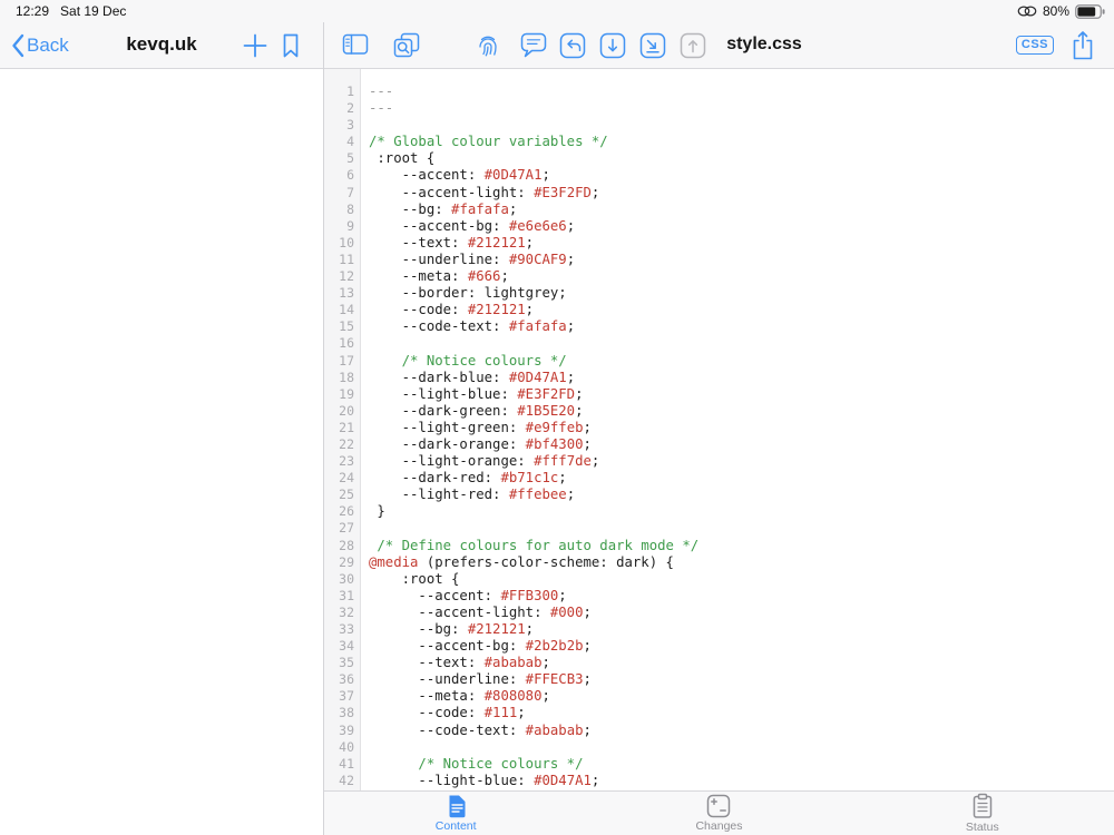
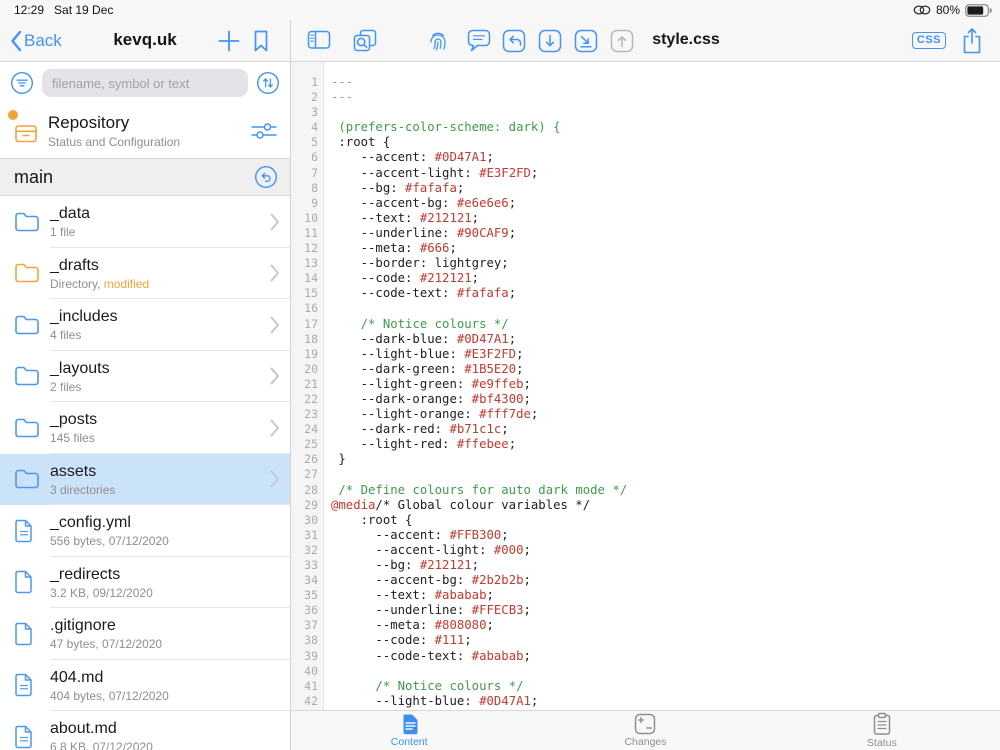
  12:29
  Sat 19 Dec
  80%
  Back
  kevq.uk
  style.css
  CSS
+ filename, symbol or text
+ Repository
+ Status and Configuration
+ main
+ _data
+ 1 file
+ _drafts
+ Directory, modified
+ _includes
+ 4 files
+ _layouts
+ 2 files
+ _posts
+ 145 files
+ assets
+ 3 directories
+ _config.yml
+ 556 bytes, 07/12/2020
+ _redirects
+ 3.2 KB, 09/12/2020
+ .gitignore
+ 47 bytes, 07/12/2020
+ 404.md
+ 404 bytes, 07/12/2020
+ about.md
+ 6.8 KB, 07/12/2020
  1
  2
  3
  4
  5
  6
  7
  8
  9
  10
  11
  12
  13
  14
  15
  16
  17
  18
  19
  20
  21
  22
  23
  24
  25
  26
  27
  28
  29
  30
  31
  32
  33
  34
  35
  36
  37
  38
  39
  40
  41
  42
  ---
  ---
- /* Global colour variables */
+ (prefers-color-scheme: dark) {
  :root {
  --accent: #0D47A1;
  --accent-light: #E3F2FD;
  --bg: #fafafa;
  --accent-bg: #e6e6e6;
  --text: #212121;
  --underline: #90CAF9;
  --meta: #666;
  --border: lightgrey;
  --code: #212121;
  --code-text: #fafafa;
  /* Notice colours */
  --dark-blue: #0D47A1;
  --light-blue: #E3F2FD;
  --dark-green: #1B5E20;
  --light-green: #e9ffeb;
  --dark-orange: #bf4300;
  --light-orange: #fff7de;
  --dark-red: #b71c1c;
  --light-red: #ffebee;
  }
  /* Define colours for auto dark mode */
- @media (prefers-color-scheme: dark) {
+ @media/* Global colour variables */
  :root {
  --accent: #FFB300;
  --accent-light: #000;
  --bg: #212121;
  --accent-bg: #2b2b2b;
  --text: #ababab;
  --underline: #FFECB3;
  --meta: #808080;
  --code: #111;
  --code-text: #ababab;
  /* Notice colours */
  --light-blue: #0D47A1;
  Content
  Changes
  Status
